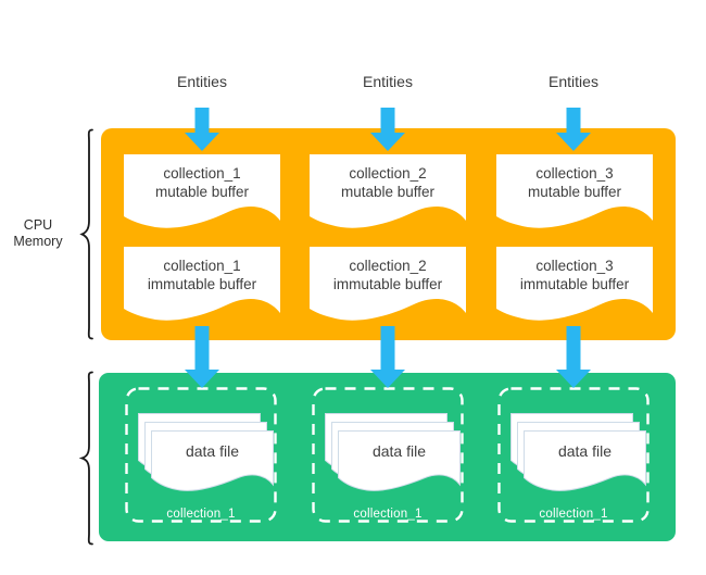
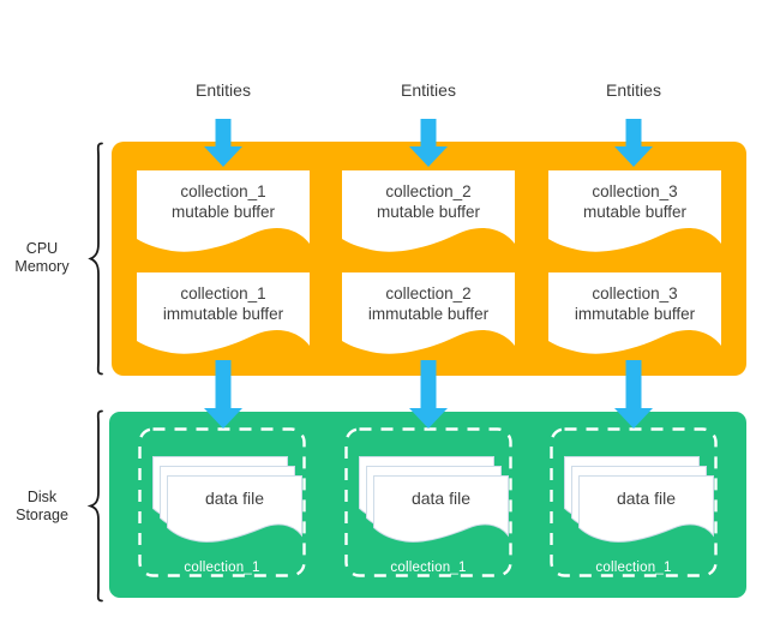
  Entities
  Entities
  Entities
  CPU
  Memory
+ Disk
+ Storage
  collection_1
  mutable buffer
  collection_2
  mutable buffer
  collection_3
  mutable buffer
  collection_1
  immutable buffer
  collection_2
  immutable buffer
  collection_3
  immutable buffer
  data file
  collection_1
  data file
  collection_1
  data file
  collection_1
